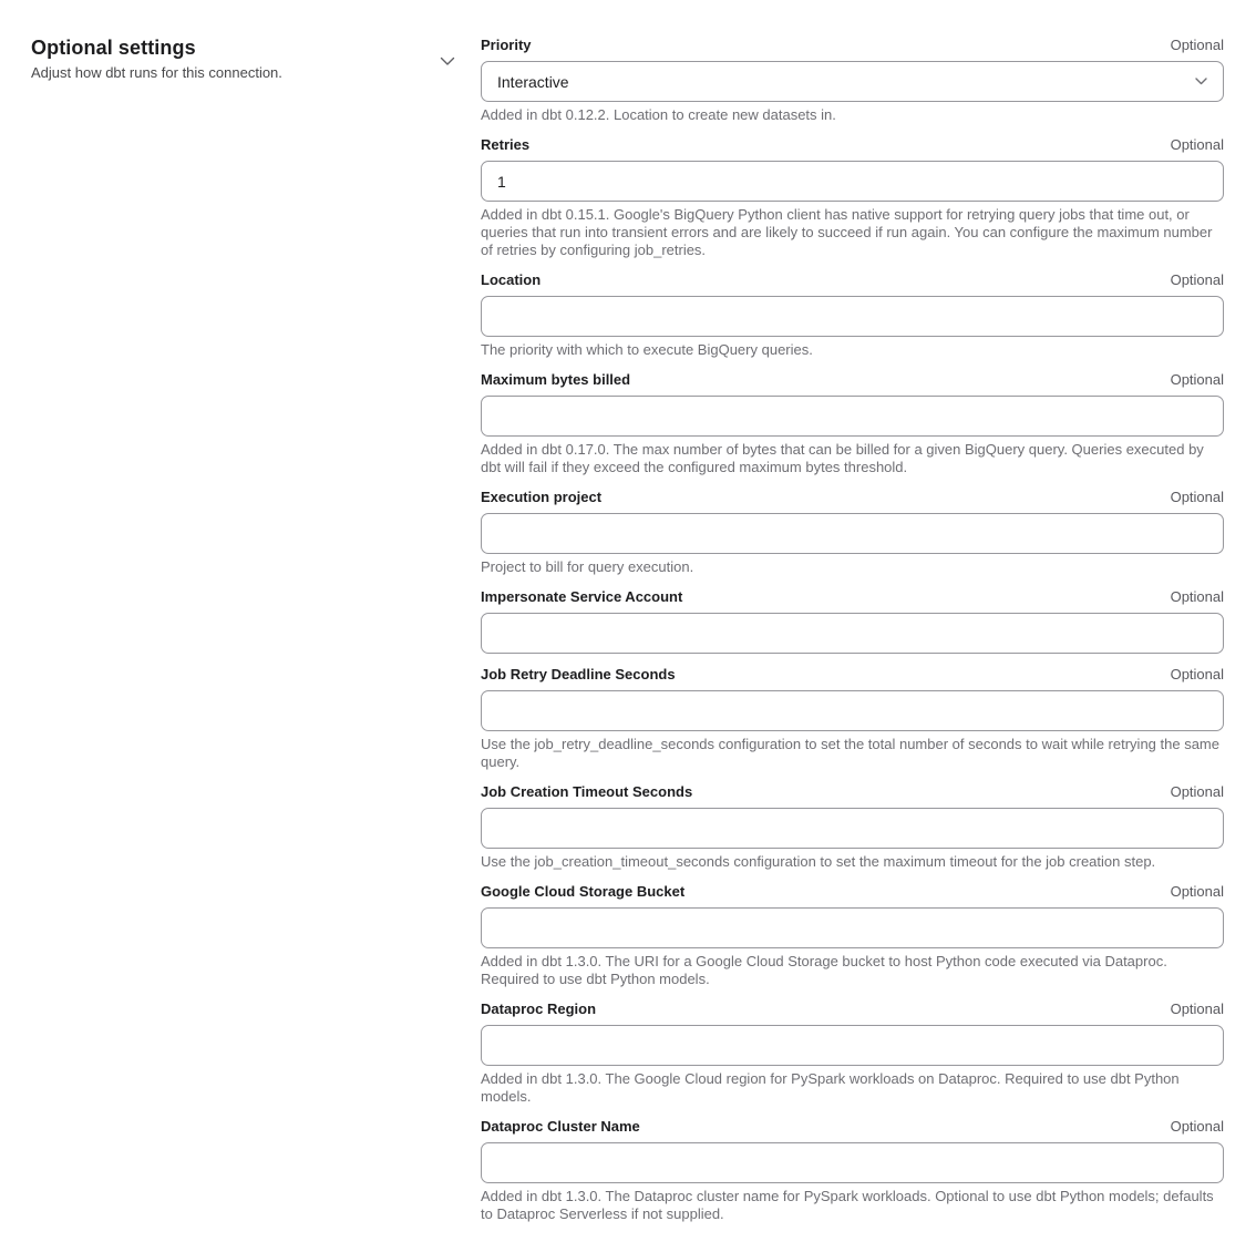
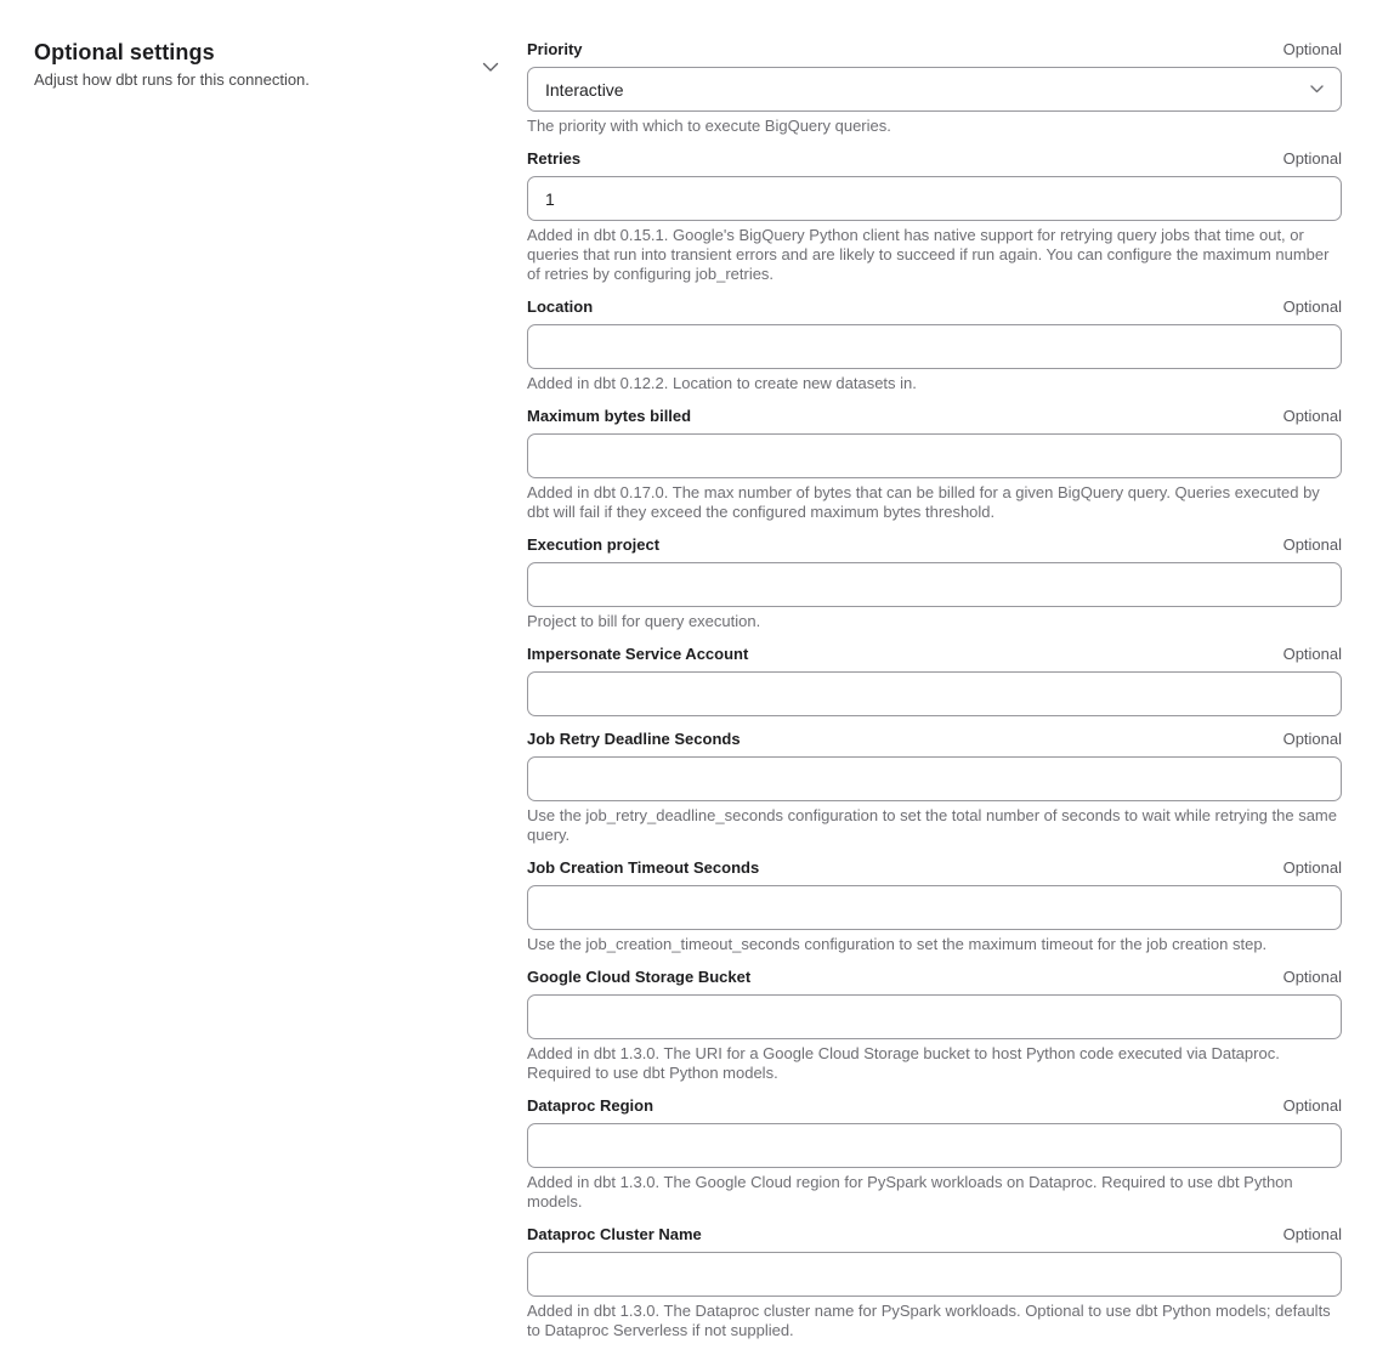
  Optional settings
  Adjust how dbt runs for this connection.
  Priority
  Optional
  Interactive
- Added in dbt 0.12.2. Location to create new datasets in.
+ The priority with which to execute BigQuery queries.
  Retries
  Optional
  1
  Added in dbt 0.15.1. Google's BigQuery Python client has native support for retrying query jobs that time out, or queries that run into transient errors and are likely to succeed if run again. You can configure the maximum number of retries by configuring job_retries.
  Location
  Optional
- The priority with which to execute BigQuery queries.
+ Added in dbt 0.12.2. Location to create new datasets in.
  Maximum bytes billed
  Optional
  Added in dbt 0.17.0. The max number of bytes that can be billed for a given BigQuery query. Queries executed by dbt will fail if they exceed the configured maximum bytes threshold.
  Execution project
  Optional
  Project to bill for query execution.
  Impersonate Service Account
  Optional
  Job Retry Deadline Seconds
  Optional
  Use the job_retry_deadline_seconds configuration to set the total number of seconds to wait while retrying the same query.
  Job Creation Timeout Seconds
  Optional
  Use the job_creation_timeout_seconds configuration to set the maximum timeout for the job creation step.
  Google Cloud Storage Bucket
  Optional
  Added in dbt 1.3.0. The URI for a Google Cloud Storage bucket to host Python code executed via Dataproc. Required to use dbt Python models.
  Dataproc Region
  Optional
  Added in dbt 1.3.0. The Google Cloud region for PySpark workloads on Dataproc. Required to use dbt Python models.
  Dataproc Cluster Name
  Optional
  Added in dbt 1.3.0. The Dataproc cluster name for PySpark workloads. Optional to use dbt Python models; defaults to Dataproc Serverless if not supplied.
